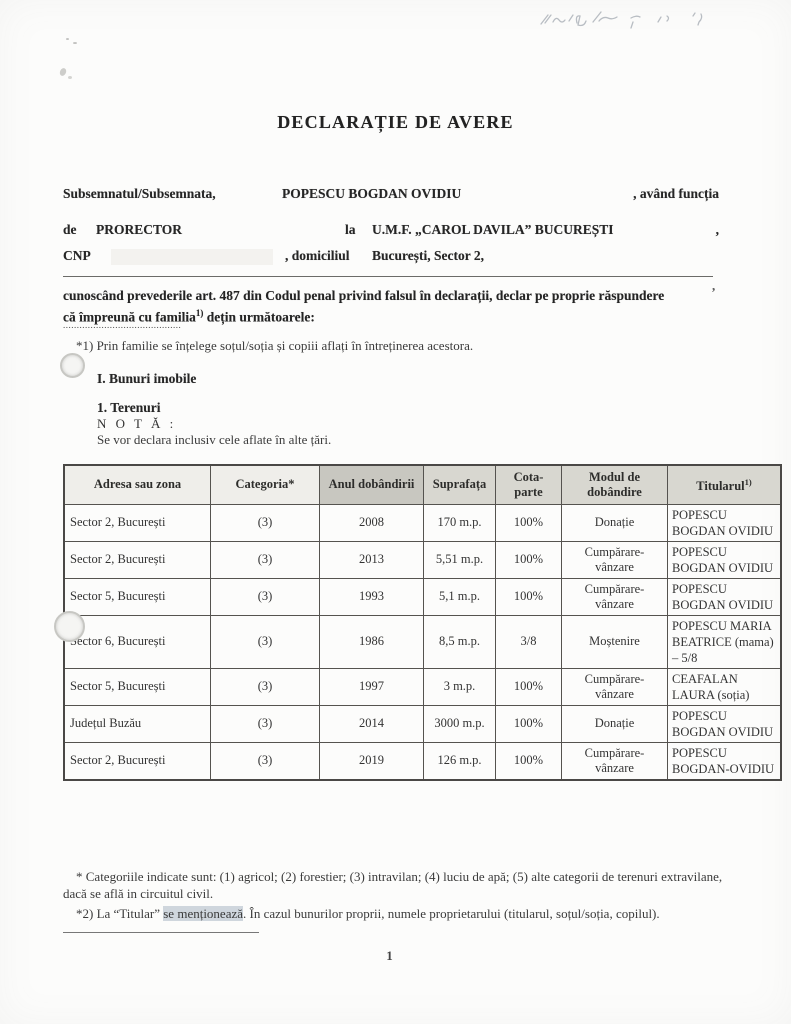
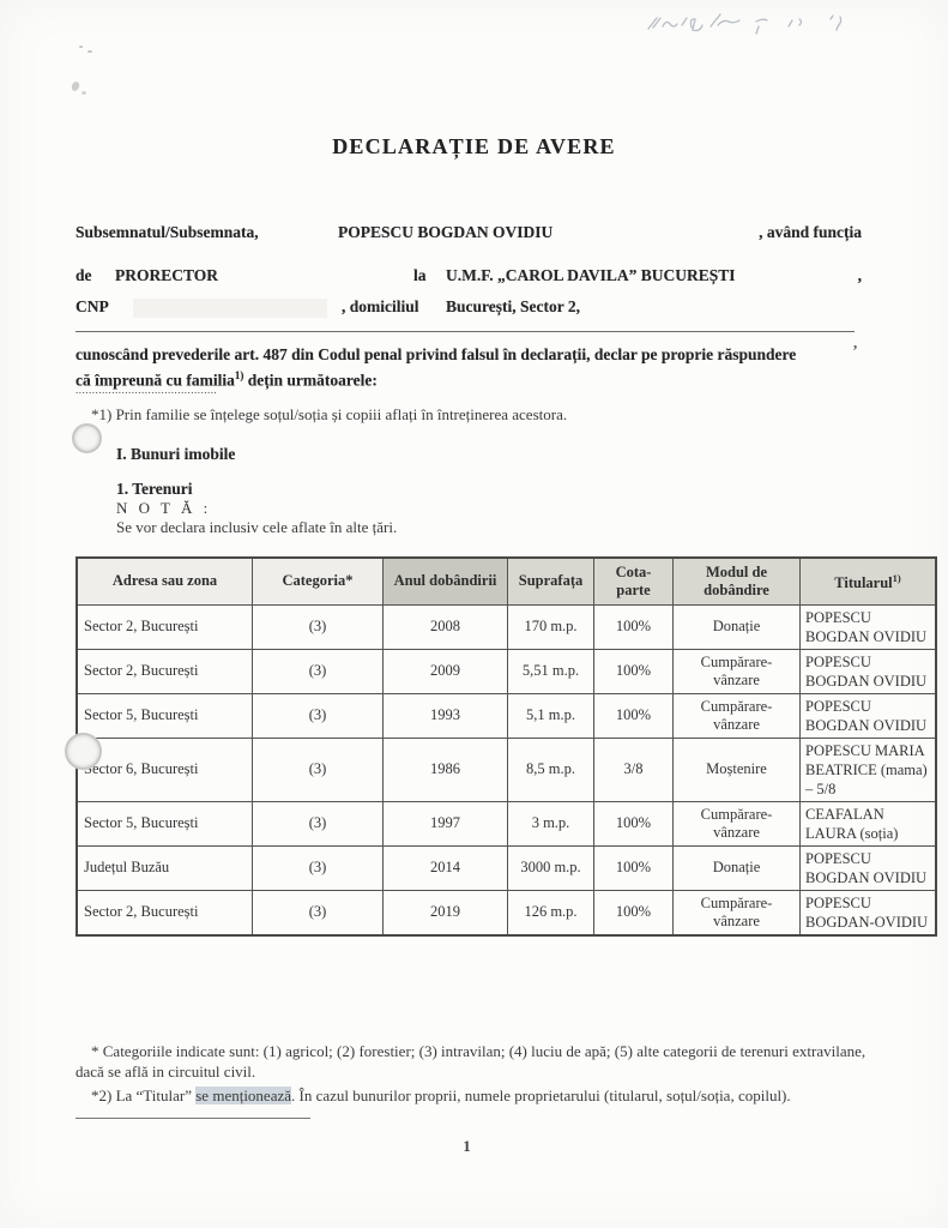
  DECLARAȚIE DE AVERE
  Subsemnatul/Subsemnata,
  POPESCU BOGDAN OVIDIU
  , având funcția
  de
  PRORECTOR
  la
  U.M.F. „CAROL DAVILA” BUCUREȘTI
  ,
  CNP
  , domiciliul
  București, Sector 2,
  ,
  cunoscând prevederile art. 487 din Codul penal privind falsul în declarații, declar pe proprie răspundere
  că împreună cu familia1) dețin următoarele:
  ...........................................
  *1) Prin familie se înțelege soțul/soția și copiii aflați în întreținerea acestora.
  I. Bunuri imobile
  1. Terenuri
  N O T Ă :
  Se vor declara inclusiv cele aflate în alte țări.
  Adresa sau zona	Categoria*	Anul dobândirii	Suprafața	Cota-parte	Modul de dobândire	Titularul1)
  Sector 2, București	(3)	2008	170 m.p.	100%	Donație	POPESCU BOGDAN OVIDIU
- Sector 2, București	(3)	2013	5,51 m.p.	100%	Cumpărare-vânzare	POPESCU BOGDAN OVIDIU
+ Sector 2, București	(3)	2009	5,51 m.p.	100%	Cumpărare-vânzare	POPESCU BOGDAN OVIDIU
  Sector 5, București	(3)	1993	5,1 m.p.	100%	Cumpărare-vânzare	POPESCU BOGDAN OVIDIU
  ector 6, București	(3)	1986	8,5 m.p.	3/8	Moștenire	POPESCU MARIA BEATRICE (mama) – 5/8
  Sector 5, București	(3)	1997	3 m.p.	100%	Cumpărare-vânzare	CEAFALAN LAURA (soția)
  Județul Buzău	(3)	2014	3000 m.p.	100%	Donație	POPESCU BOGDAN OVIDIU
  Sector 2, București	(3)	2019	126 m.p.	100%	Cumpărare-vânzare	POPESCU BOGDAN-OVIDIU
  * Categoriile indicate sunt: (1) agricol; (2) forestier; (3) intravilan; (4) luciu de apă; (5) alte categorii de terenuri extravilane, dacă se află in circuitul civil.
  *2) La “Titular” se menționează. În cazul bunurilor proprii, numele proprietarului (titularul, soțul/soția, copilul).
  1
